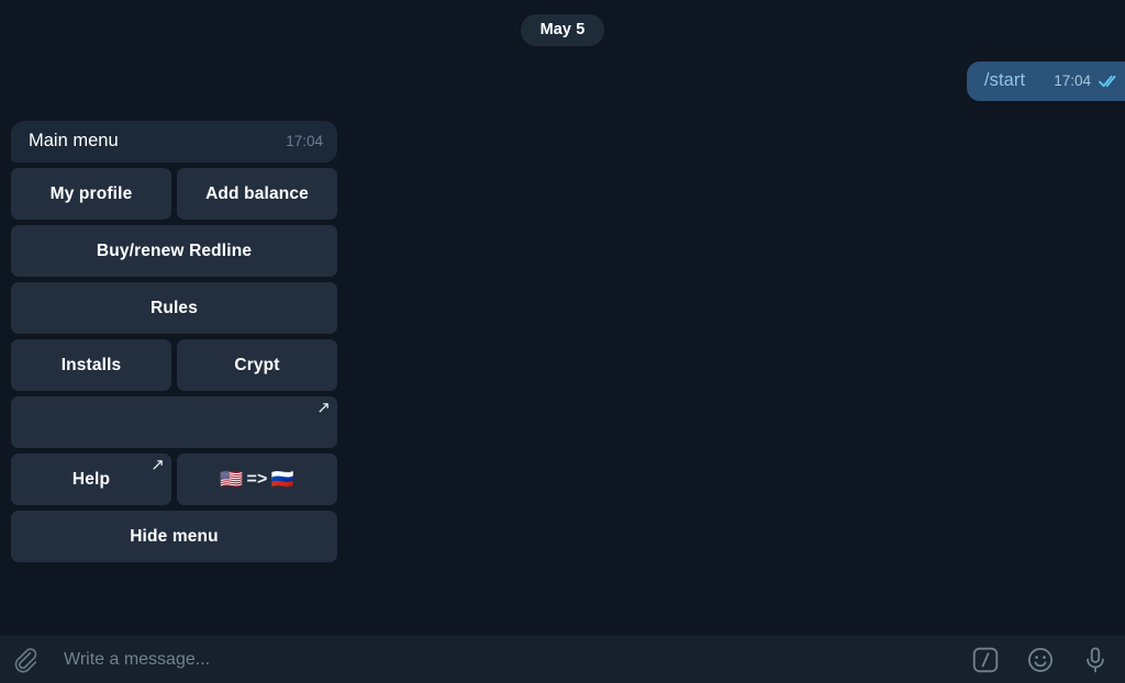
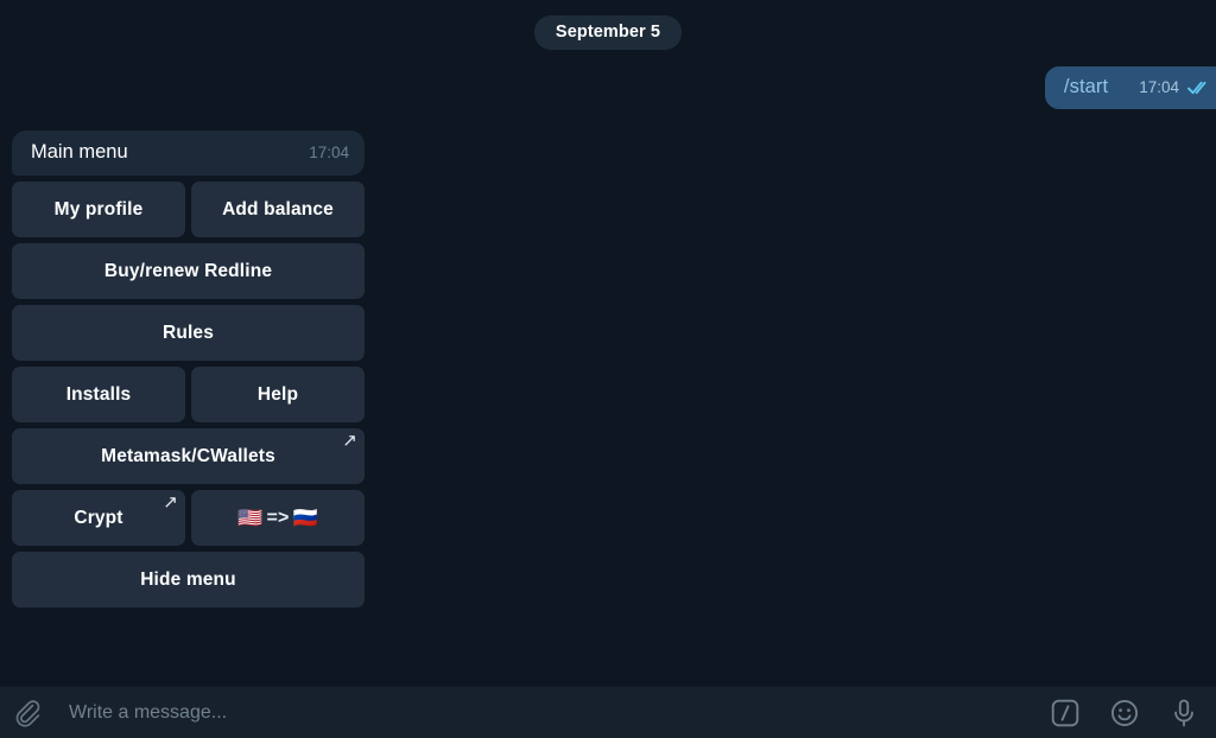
- May 5
+ September 5
  /start
  17:04
  Main menu
  17:04
  My profile
  Add balance
  Buy/renew Redline
  Rules
  Installs
- Crypt
+ Help
+ Metamask/CWallets
  ↗
- Help
+ Crypt
  ↗
  🇺🇸
  =>
  🇷🇺
  Hide menu
  Write a message...
